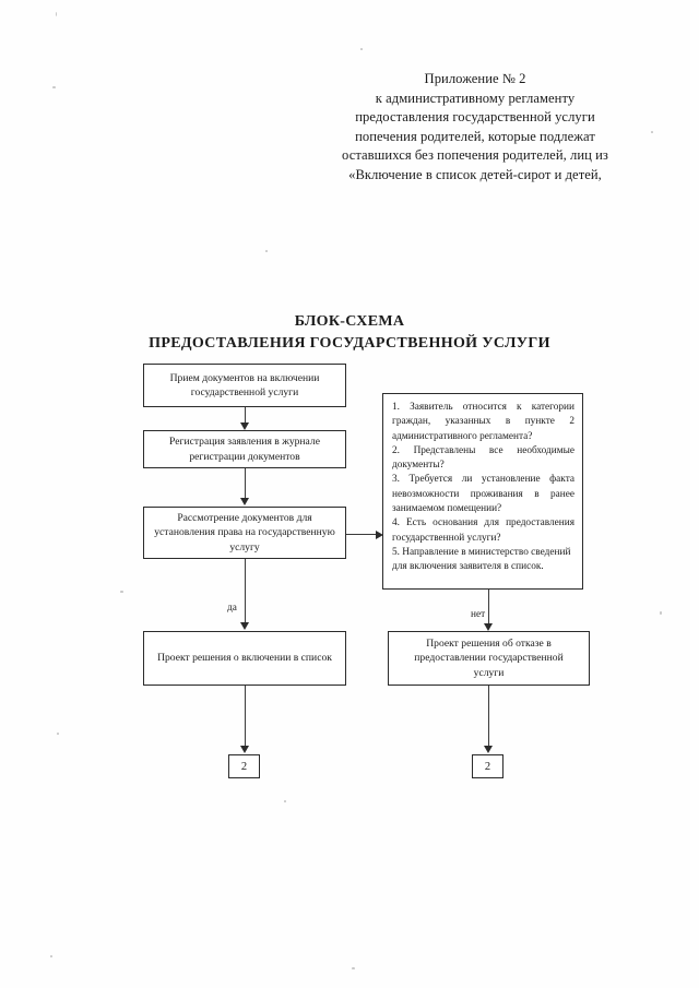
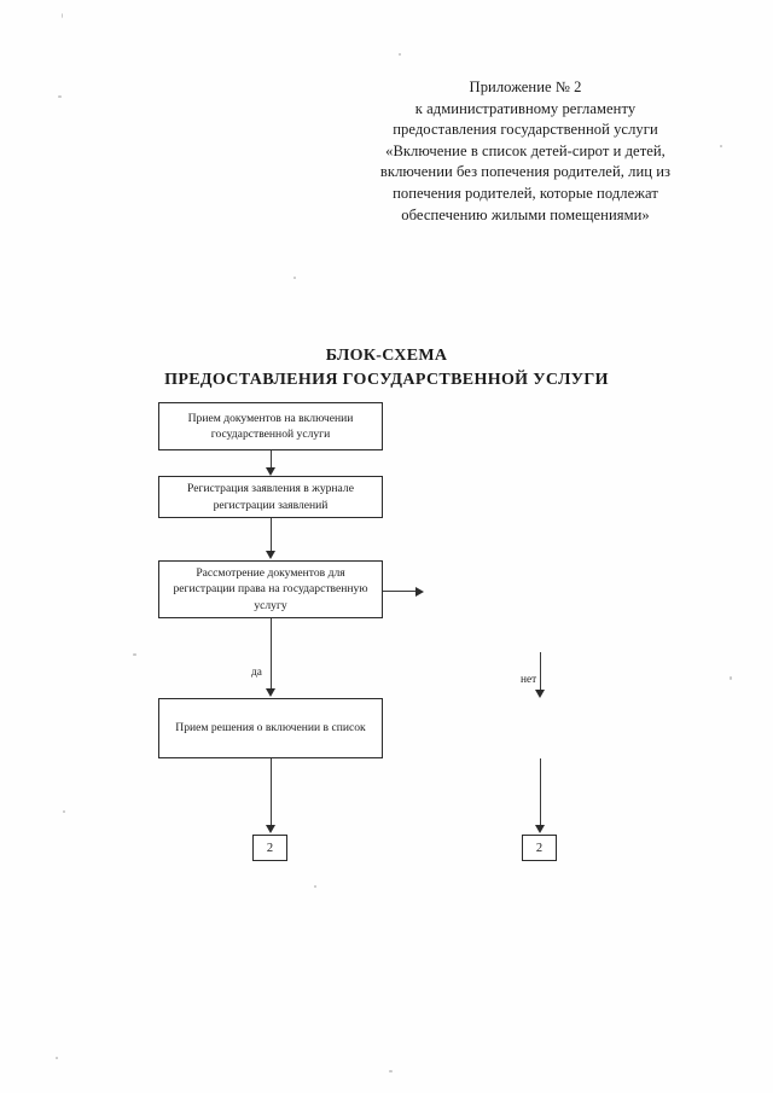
  Приложение № 2
  к административному регламенту
  предоставления государственной услуги
- попечения родителей, которые подлежат
+ «Включение в список детей-сирот и детей,
- оставшихся без попечения родителей, лиц из
+ включении без попечения родителей, лиц из
- «Включение в список детей-сирот и детей,
+ попечения родителей, которые подлежат
+ обеспечению жилыми помещениями»
  БЛОК-СХЕМА
  ПРЕДОСТАВЛЕНИЯ ГОСУДАРСТВЕННОЙ УСЛУГИ
  Прием документов на включении государственной услуги
- Регистрация заявления в журнале регистрации документов
+ Регистрация заявления в журнале регистрации заявлений
- Рассмотрение документов для установления права на государственную услугу
+ Рассмотрение документов для регистрации права на государственную услугу
- 1. Заявитель относится к категории граждан, указанных в пункте 2 административного регламента?
- 2. Представлены все необходимые документы?
- 3. Требуется ли установление факта невозможности проживания в ранее занимаемом помещении?
- 4. Есть основания для предоставления государственной услуги?
- 5. Направление в министерство сведений для включения заявителя в список.
  да
  нет
- Проект решения о включении в список
+ Прием решения о включении в список
- Проект решения об отказе в предоставлении государственной услуги
  2
  2
